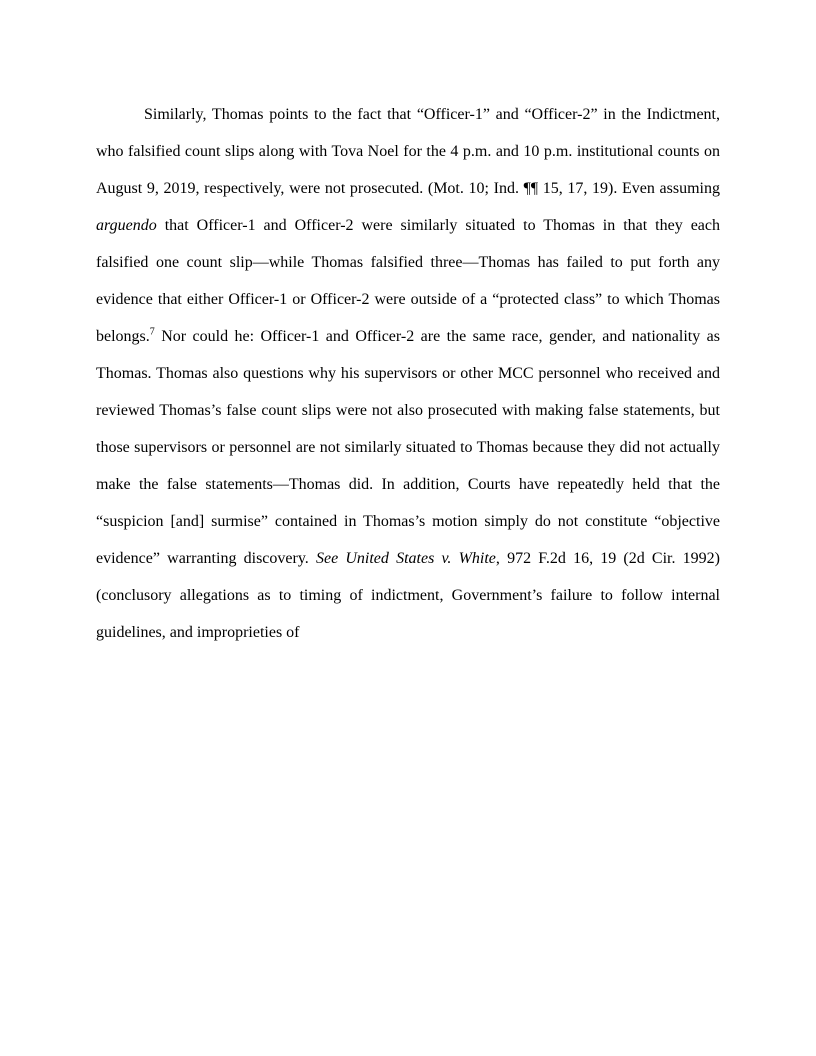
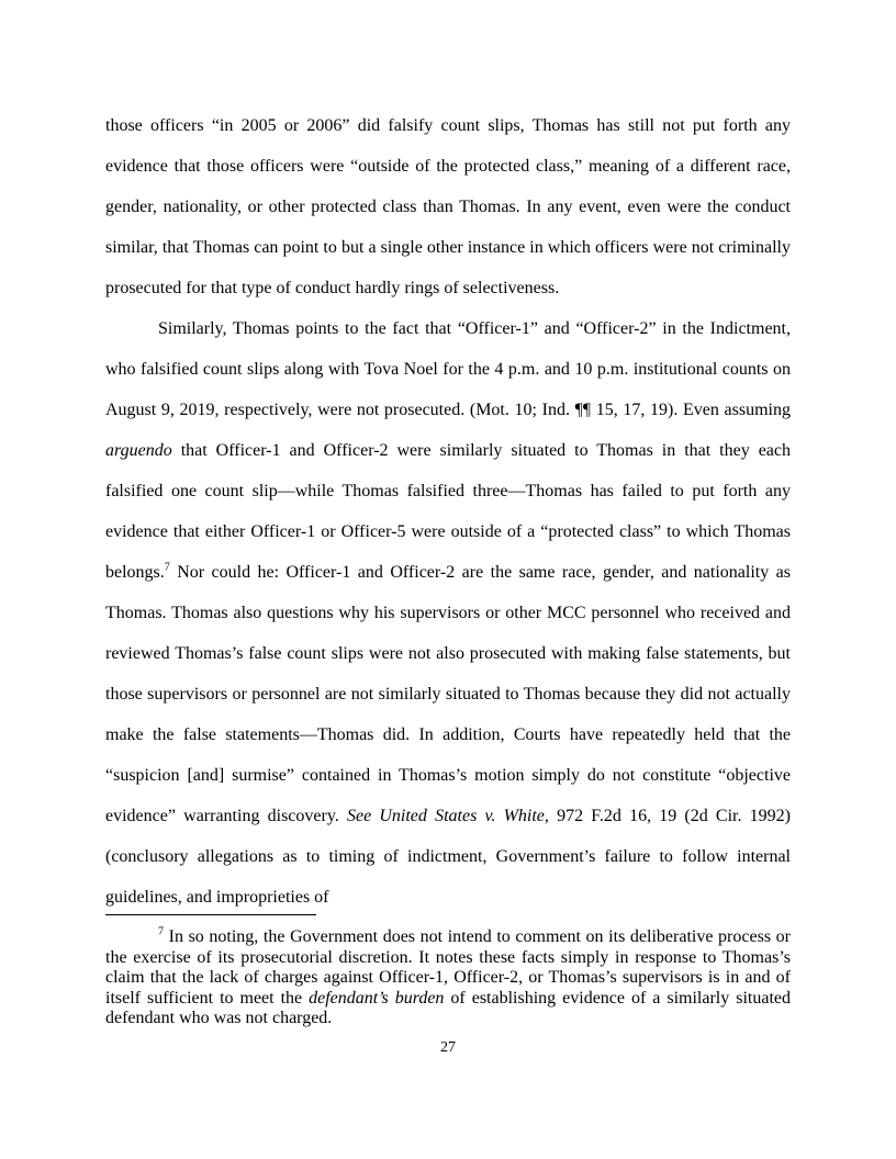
+ those officers “in 2005 or 2006” did falsify count slips, Thomas has still not put forth any evidence that those officers were “outside of the protected class,” meaning of a different race, gender, nationality, or other protected class than Thomas. In any event, even were the conduct similar, that Thomas can point to but a single other instance in which officers were not criminally prosecuted for that type of conduct hardly rings of selectiveness.
- Similarly, Thomas points to the fact that “Officer-1” and “Officer-2” in the Indictment, who falsified count slips along with Tova Noel for the 4 p.m. and 10 p.m. institutional counts on August 9, 2019, respectively, were not prosecuted. (Mot. 10; Ind. ¶¶ 15, 17, 19). Even assuming arguendo that Officer-1 and Officer-2 were similarly situated to Thomas in that they each falsified one count slip—while Thomas falsified three—Thomas has failed to put forth any evidence that either Officer-1 or Officer-2 were outside of a “protected class” to which Thomas belongs.7 Nor could he: Officer-1 and Officer-2 are the same race, gender, and nationality as Thomas. Thomas also questions why his supervisors or other MCC personnel who received and reviewed Thomas’s false count slips were not also prosecuted with making false statements, but those supervisors or personnel are not similarly situated to Thomas because they did not actually make the false statements—Thomas did. In addition, Courts have repeatedly held that the “suspicion [and] surmise” contained in Thomas’s motion simply do not constitute “objective evidence” warranting discovery. See United States v. White, 972 F.2d 16, 19 (2d Cir. 1992) (conclusory allegations as to timing of indictment, Government’s failure to follow internal guidelines, and improprieties of
+ Similarly, Thomas points to the fact that “Officer-1” and “Officer-2” in the Indictment, who falsified count slips along with Tova Noel for the 4 p.m. and 10 p.m. institutional counts on August 9, 2019, respectively, were not prosecuted. (Mot. 10; Ind. ¶¶ 15, 17, 19). Even assuming arguendo that Officer-1 and Officer-2 were similarly situated to Thomas in that they each falsified one count slip—while Thomas falsified three—Thomas has failed to put forth any evidence that either Officer-1 or Officer-5 were outside of a “protected class” to which Thomas belongs.7 Nor could he: Officer-1 and Officer-2 are the same race, gender, and nationality as Thomas. Thomas also questions why his supervisors or other MCC personnel who received and reviewed Thomas’s false count slips were not also prosecuted with making false statements, but those supervisors or personnel are not similarly situated to Thomas because they did not actually make the false statements—Thomas did. In addition, Courts have repeatedly held that the “suspicion [and] surmise” contained in Thomas’s motion simply do not constitute “objective evidence” warranting discovery. See United States v. White, 972 F.2d 16, 19 (2d Cir. 1992) (conclusory allegations as to timing of indictment, Government’s failure to follow internal guidelines, and improprieties of
+ 7 In so noting, the Government does not intend to comment on its deliberative process or the exercise of its prosecutorial discretion. It notes these facts simply in response to Thomas’s claim that the lack of charges against Officer-1, Officer-2, or Thomas’s supervisors is in and of itself sufficient to meet the defendant’s burden of establishing evidence of a similarly situated defendant who was not charged.
+ 27
